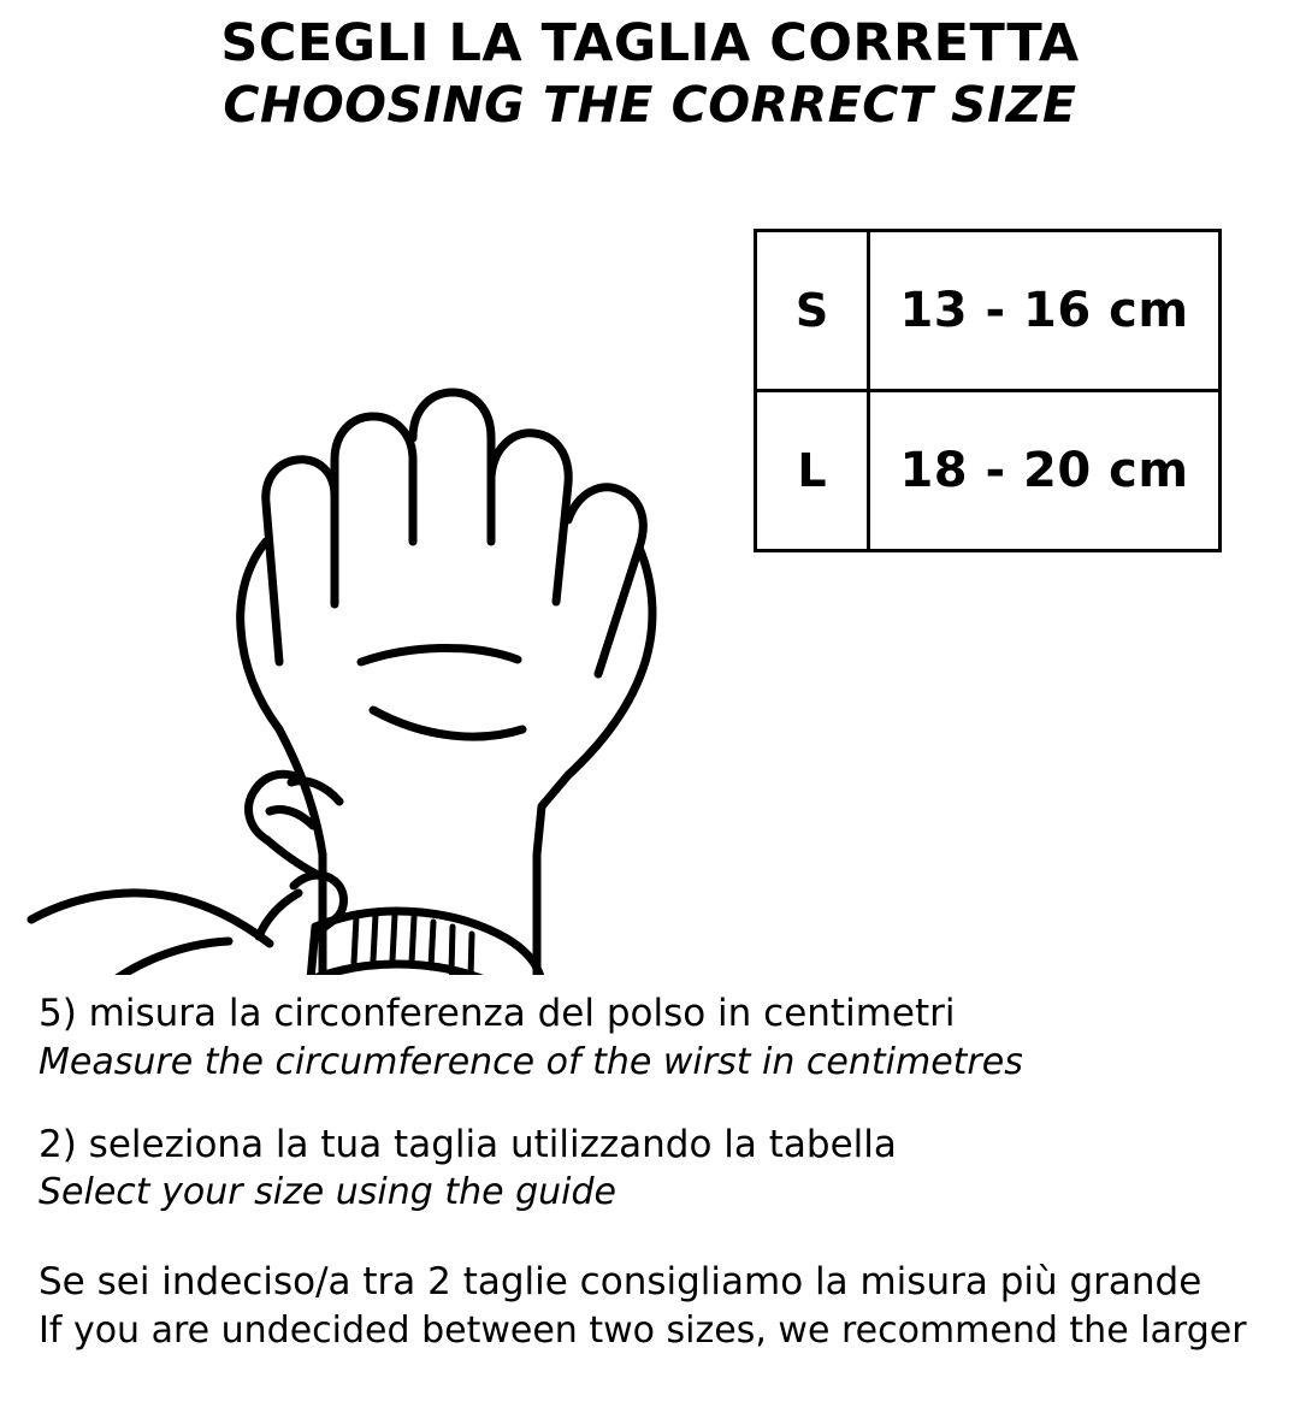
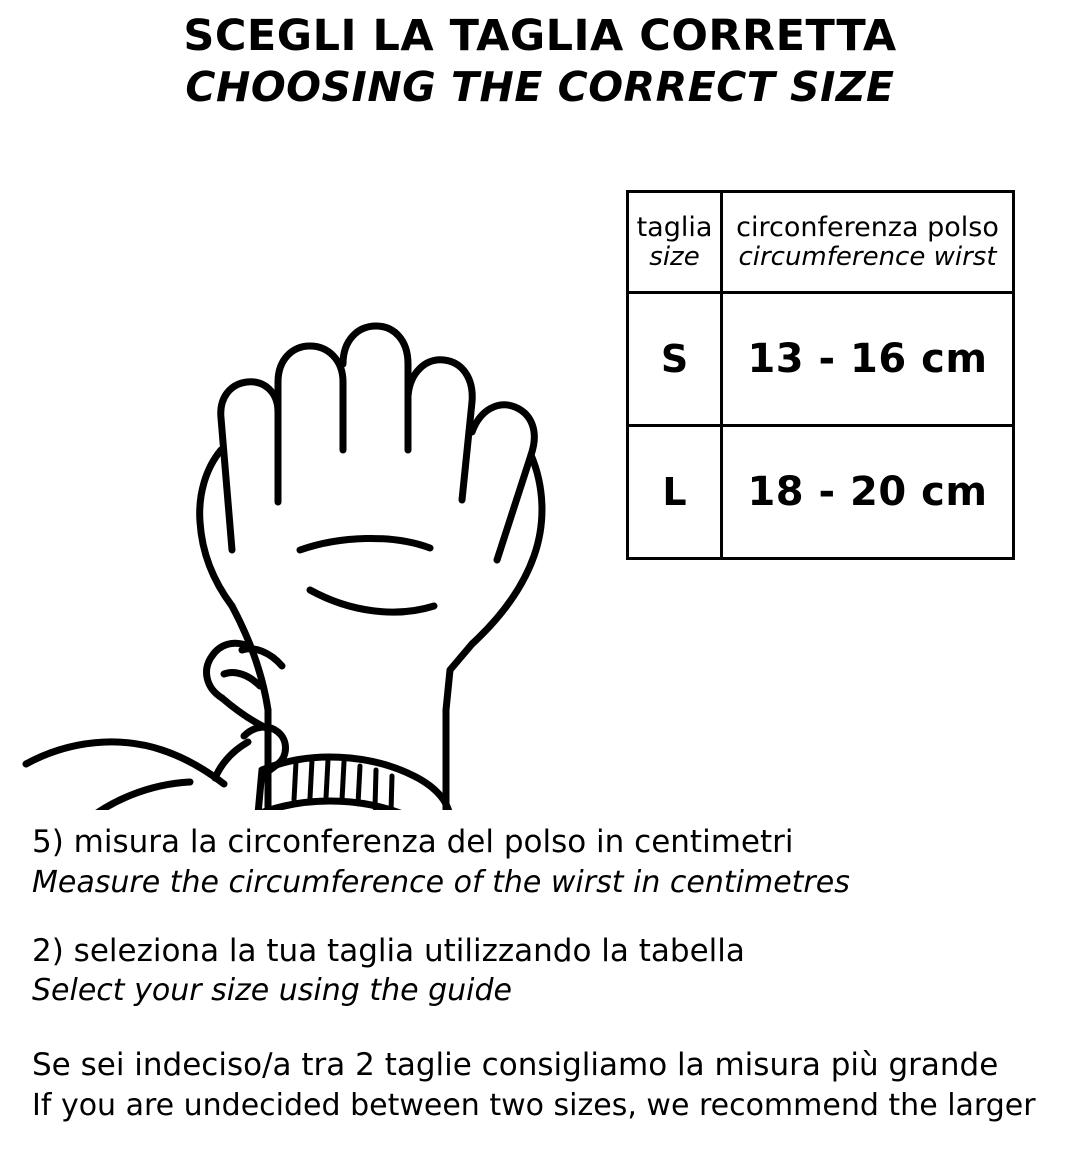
  SCEGLI LA TAGLIA CORRETTA
  CHOOSING THE CORRECT SIZE
+ taglia size	circonferenza polso circumference wirst
  S	13 - 16 cm
  L	18 - 20 cm
  5) misura la circonferenza del polso in centimetri
  Measure the circumference of the wirst in centimetres
  2) seleziona la tua taglia utilizzando la tabella
  Select your size using the guide
  Se sei indeciso/a tra 2 taglie consigliamo la misura più grande
  If you are undecided between two sizes, we recommend the larger
